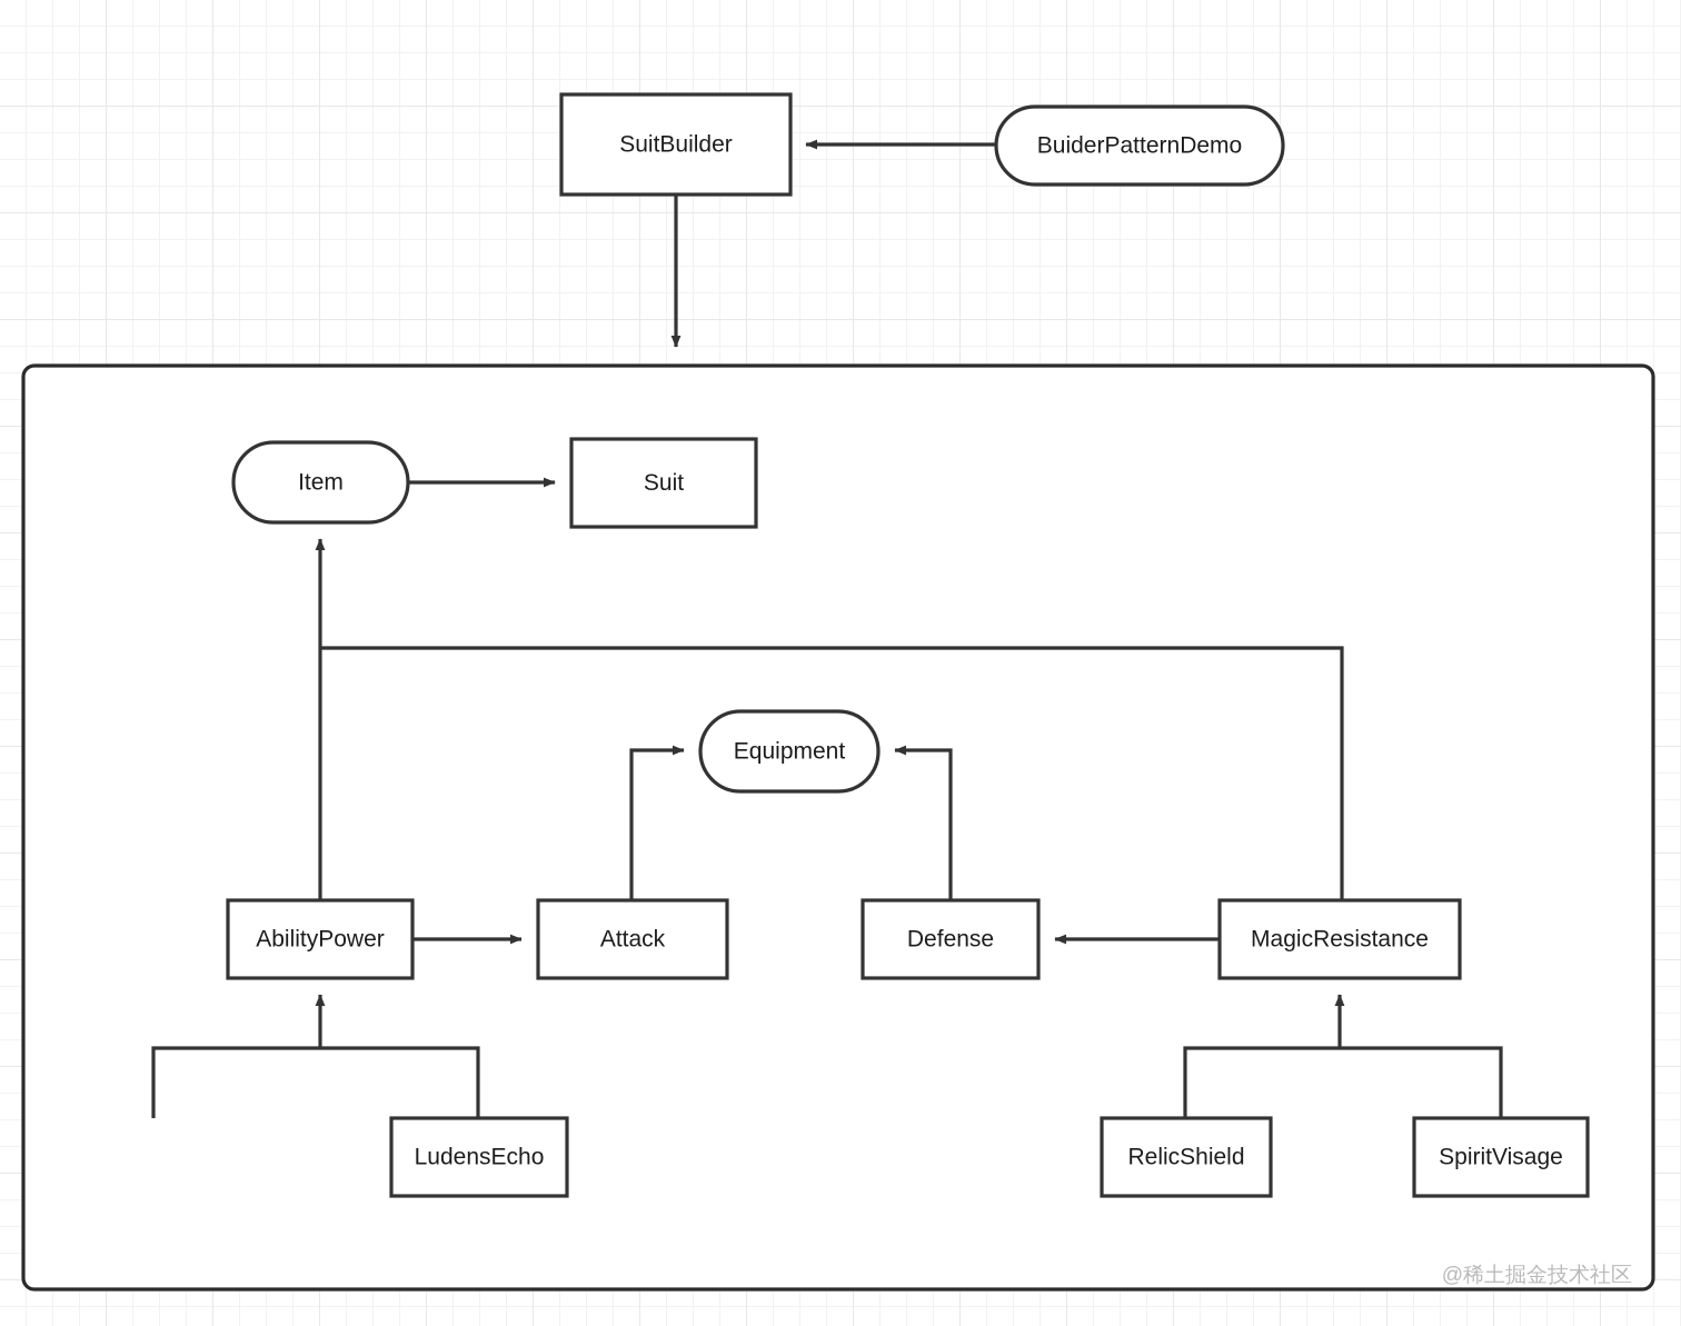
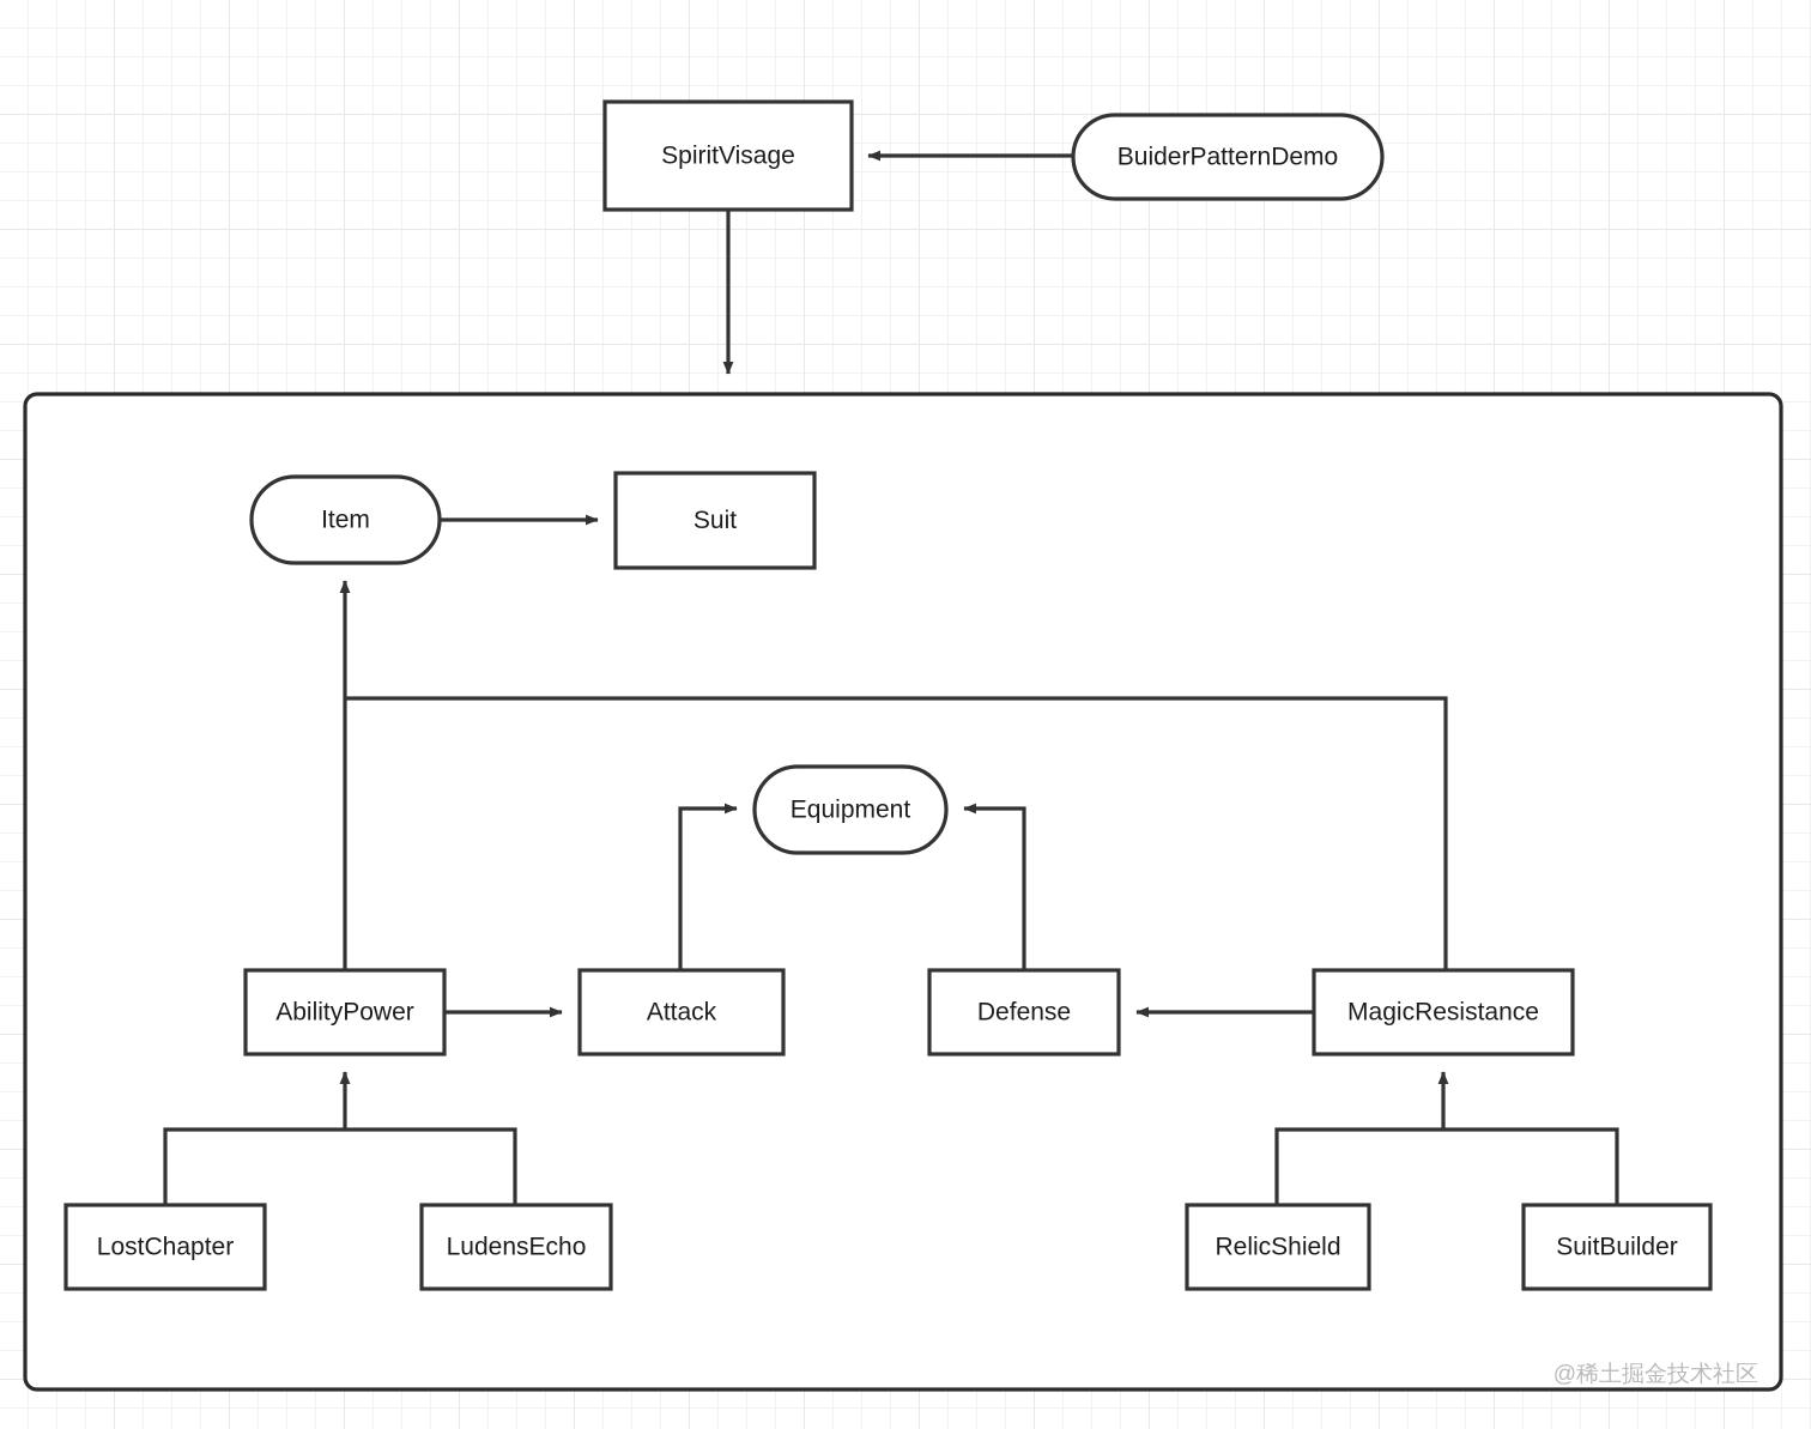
- SuitBuilder
+ SpiritVisage
  BuiderPatternDemo
  Item
  Suit
  Equipment
  AbilityPower
  Attack
  Defense
  MagicResistance
+ LostChapter
  LudensEcho
  RelicShield
- SpiritVisage
+ SuitBuilder
  @稀土掘金技术社区
